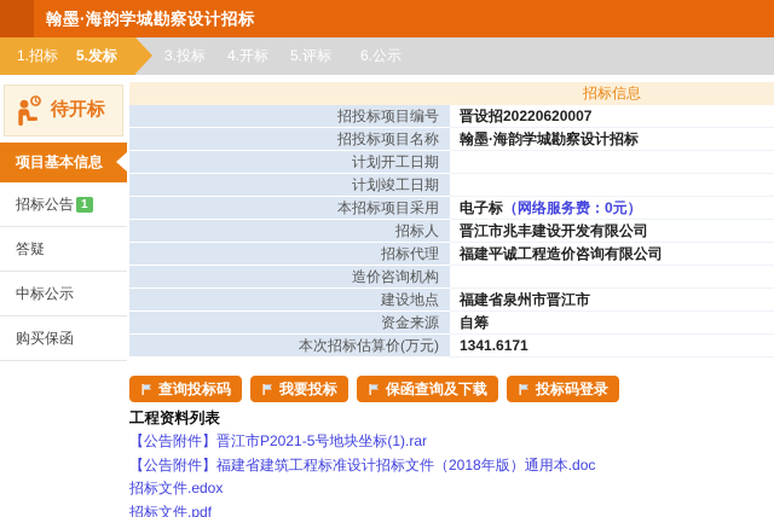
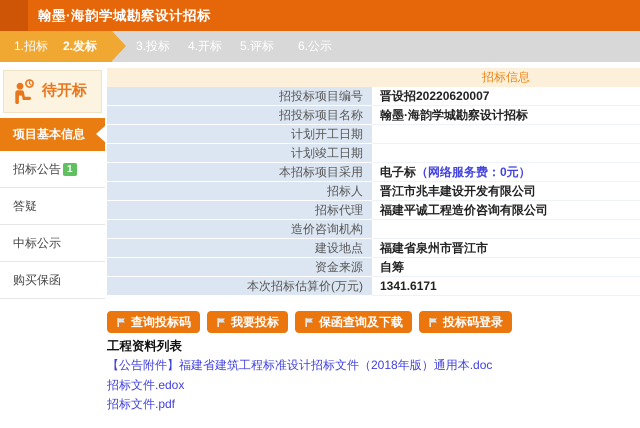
  翰墨·海韵学城勘察设计招标
  1.招标
- 5.发标
+ 2.发标
  3.投标
  4.开标
  5.评标
  6.公示
  待开标
  项目基本信息
  招标公告 1
  答疑
  中标公示
  购买保函
  招标信息
  招投标项目编号
  晋设招20220620007
  招投标项目名称
  翰墨·海韵学城勘察设计招标
  计划开工日期
  计划竣工日期
  本招标项目采用
  电子标（网络服务费：0元）
  招标人
  晋江市兆丰建设开发有限公司
  招标代理
  福建平诚工程造价咨询有限公司
  造价咨询机构
  建设地点
  福建省泉州市晋江市
  资金来源
  自筹
  本次招标估算价(万元)
  1341.6171
  查询投标码
  我要投标
  保函查询及下载
  投标码登录
  工程资料列表
- 【公告附件】晋江市P2021-5号地块坐标(1).rar
  【公告附件】福建省建筑工程标准设计招标文件（2018年版）通用本.doc
  招标文件.edox
  招标文件.pdf
